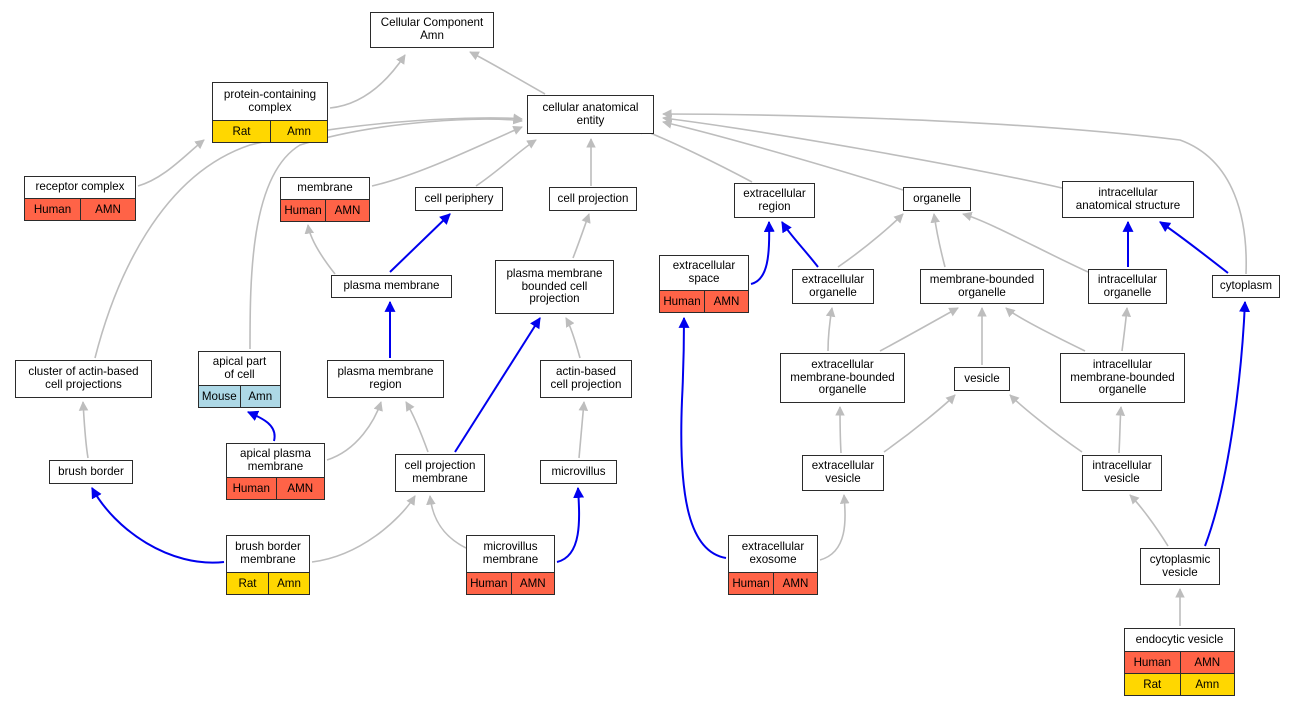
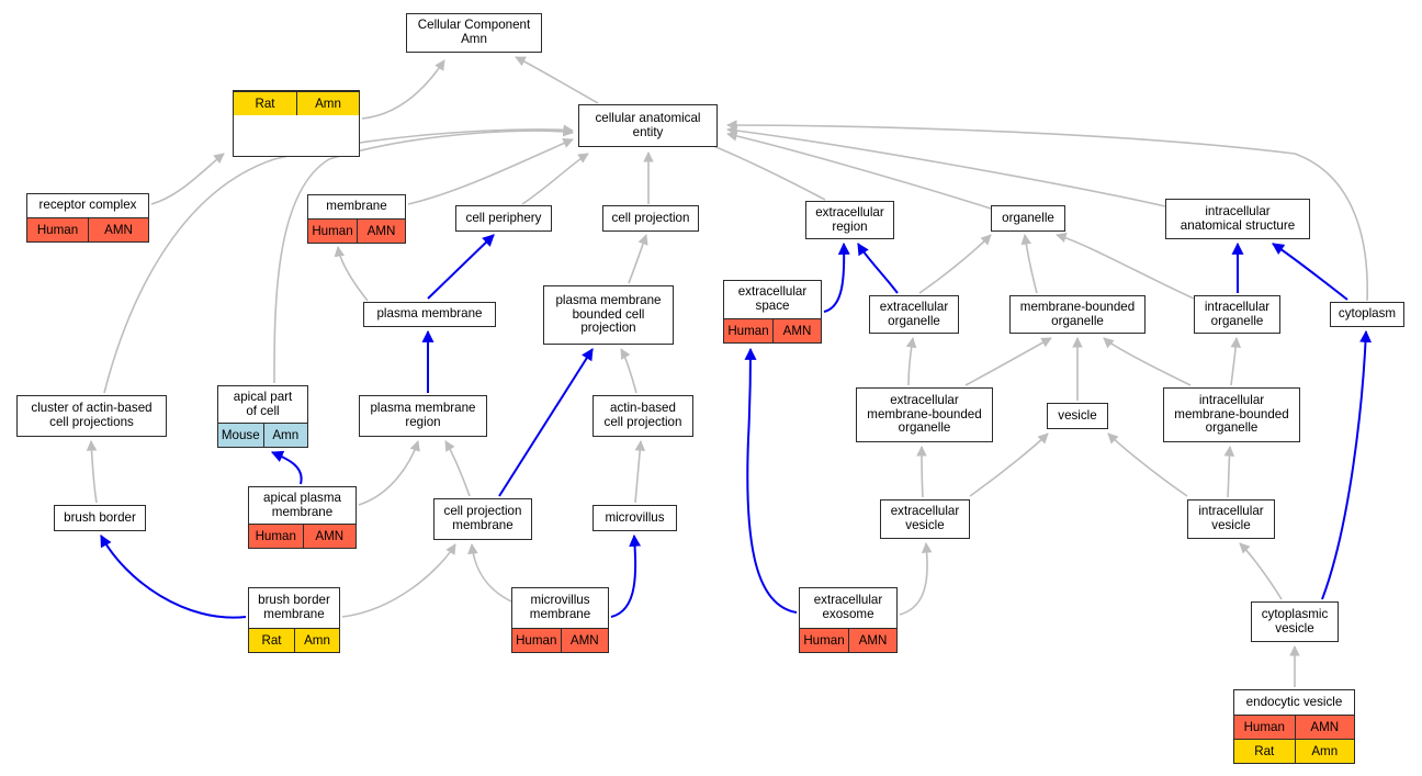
  Cellular Component
  Amn
- protein-containing
- complex
  Rat
  Amn
  cellular anatomical
  entity
  receptor complex
  Human
  AMN
  membrane
  Human
  AMN
  cell periphery
  cell projection
  extracellular
  region
  organelle
  intracellular
  anatomical structure
  plasma membrane
  plasma membrane
  bounded cell
  projection
  extracellular
  space
  Human
  AMN
  extracellular
  organelle
  membrane-bounded
  organelle
  intracellular
  organelle
  cytoplasm
  cluster of actin-based
  cell projections
  apical part
  of cell
  Mouse
  Amn
  plasma membrane
  region
  actin-based
  cell projection
  extracellular
  membrane-bounded
  organelle
  vesicle
  intracellular
  membrane-bounded
  organelle
  brush border
  apical plasma
  membrane
  Human
  AMN
  cell projection
  membrane
  microvillus
  extracellular
  vesicle
  intracellular
  vesicle
  brush border
  membrane
  Rat
  Amn
  microvillus
  membrane
  Human
  AMN
  extracellular
  exosome
  Human
  AMN
  cytoplasmic
  vesicle
  endocytic vesicle
  Human
  AMN
  Rat
  Amn
